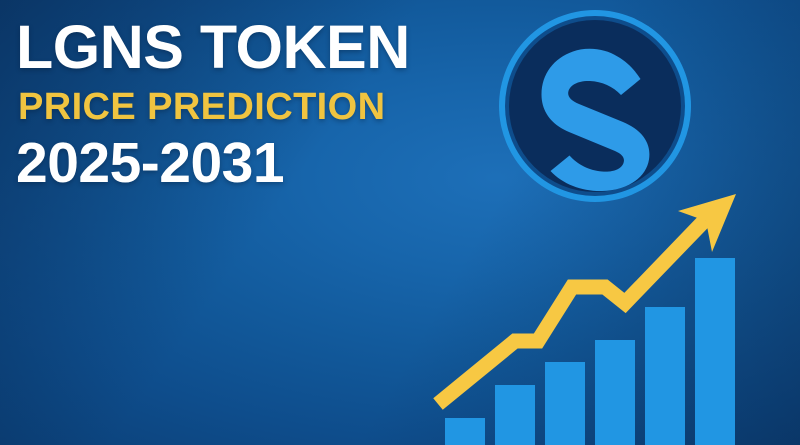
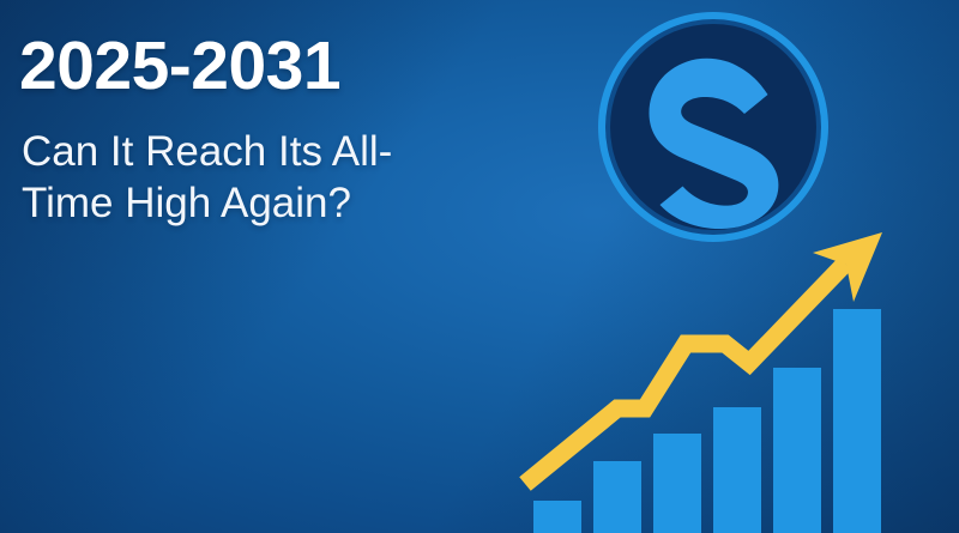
- LGNS TOKEN
- PRICE PREDICTION
  2025-2031
+ Can It Reach Its All-Time High Again?
